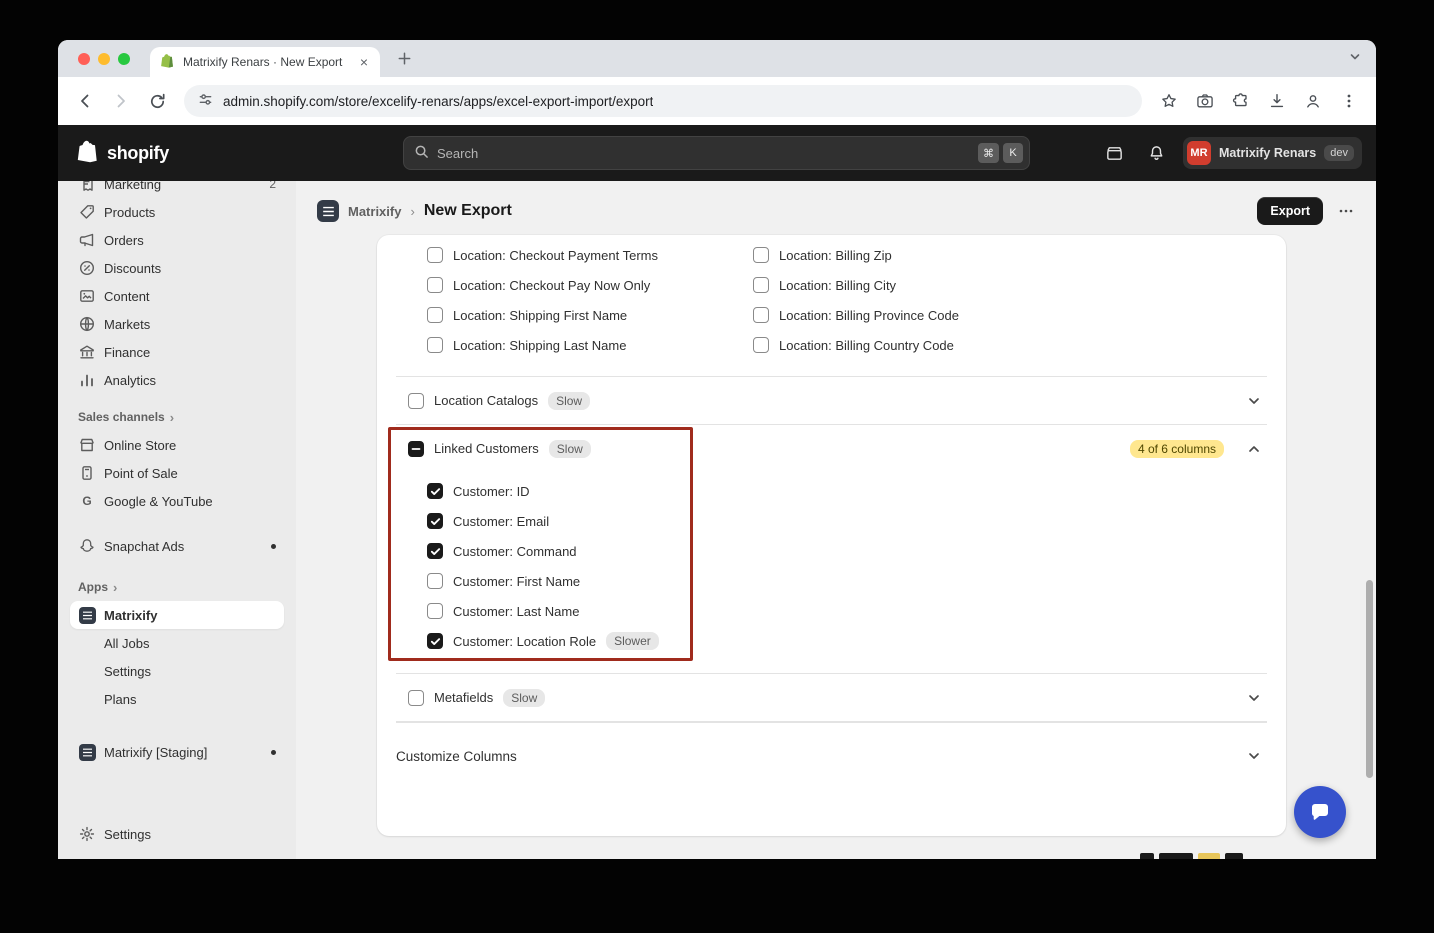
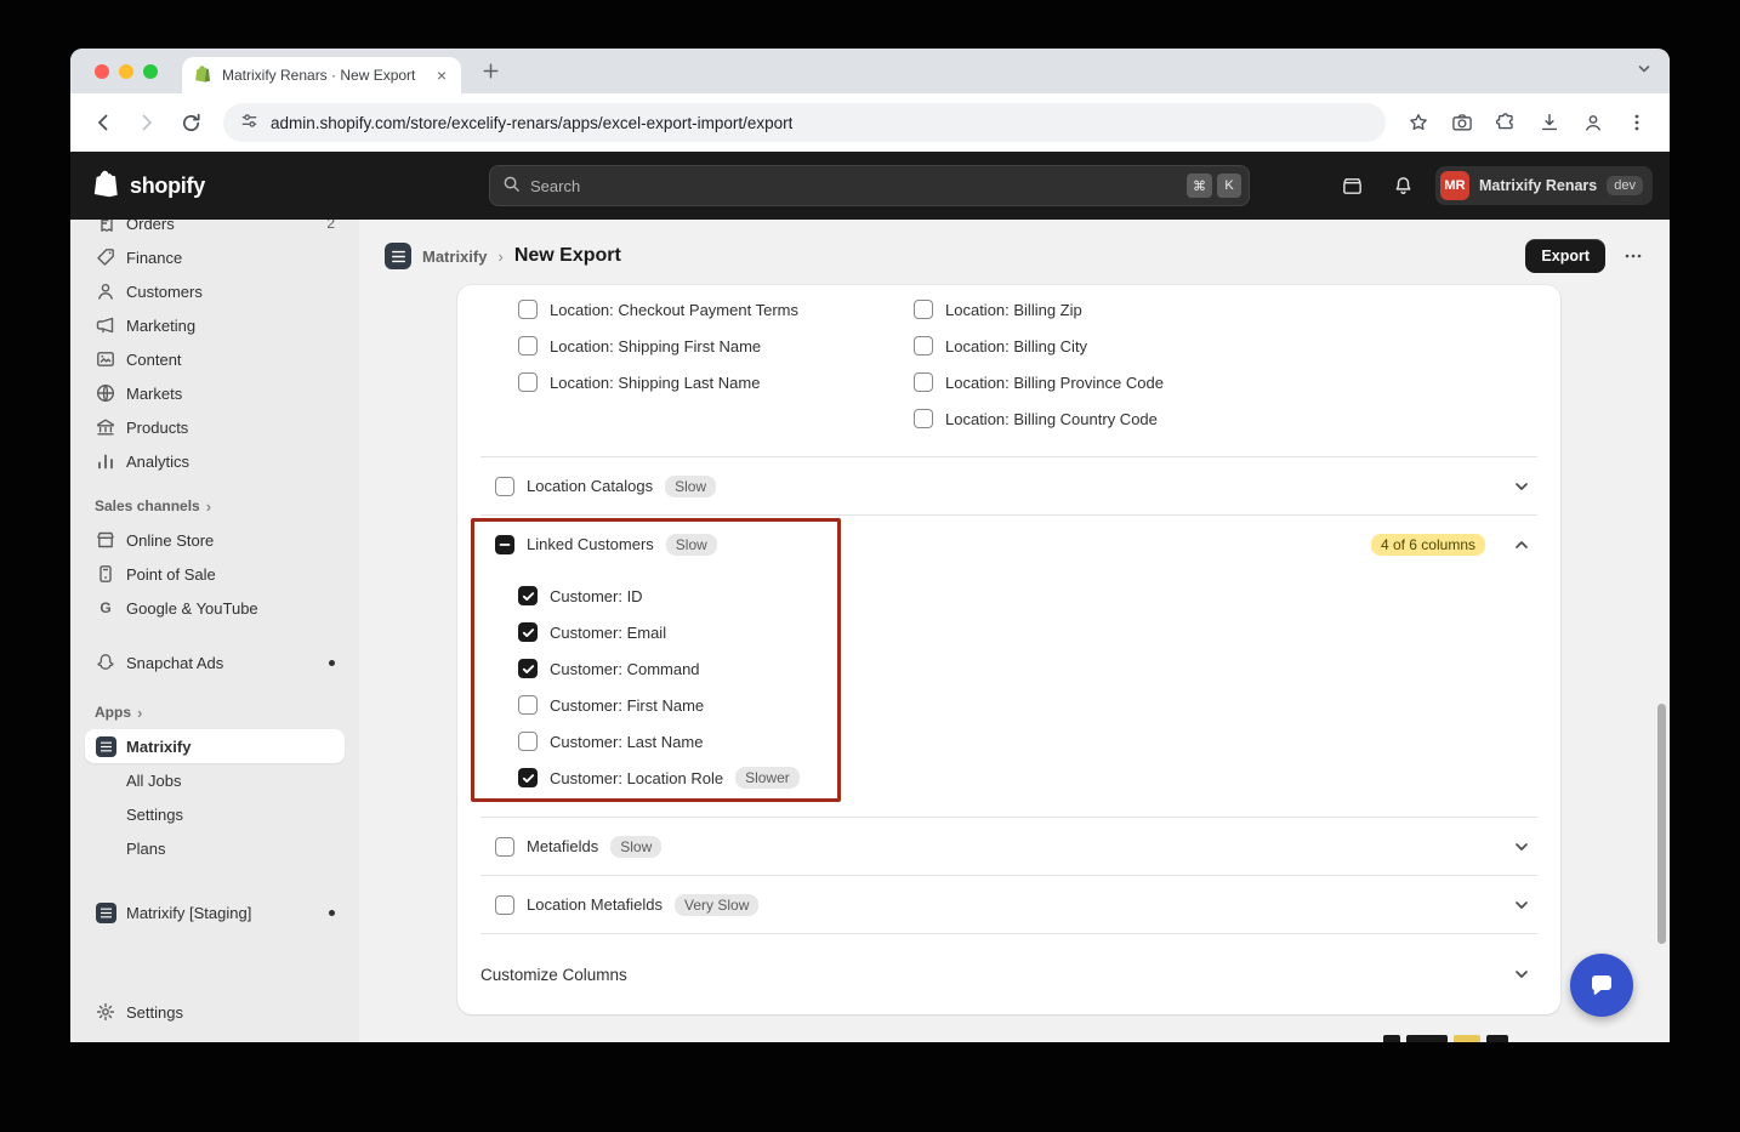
  Matrixify Renars · New Export
  ×
  admin.shopify.com/store/excelify-renars/apps/excel-export-import/export
  shopify
  Search
  ⌘
  K
  MR
  Matrixify Renars
  dev
- Marketing
+ Orders
  2
- Products
+ Finance
+ Customers
- Orders
+ Marketing
- Discounts
  Content
  Markets
- Finance
+ Products
  Analytics
  Sales channels
  ›
  Online Store
  Point of Sale
  G
  Google & YouTube
  Snapchat Ads
  Apps
  ›
  Matrixify
  All Jobs
  Settings
  Plans
  Matrixify [Staging]
  Settings
  Matrixify
  ›
  New Export
  Export
  Location: Checkout Payment Terms
- Location: Checkout Pay Now Only
  Location: Shipping First Name
  Location: Shipping Last Name
  Location: Billing Zip
  Location: Billing City
  Location: Billing Province Code
  Location: Billing Country Code
  Location Catalogs
  Slow
  Linked Customers
  Slow
  4 of 6 columns
  Customer: ID
  Customer: Email
  Customer: Command
  Customer: First Name
  Customer: Last Name
  Customer: Location Role
  Slower
  Metafields
  Slow
+ Location Metafields
+ Very Slow
  Customize Columns
